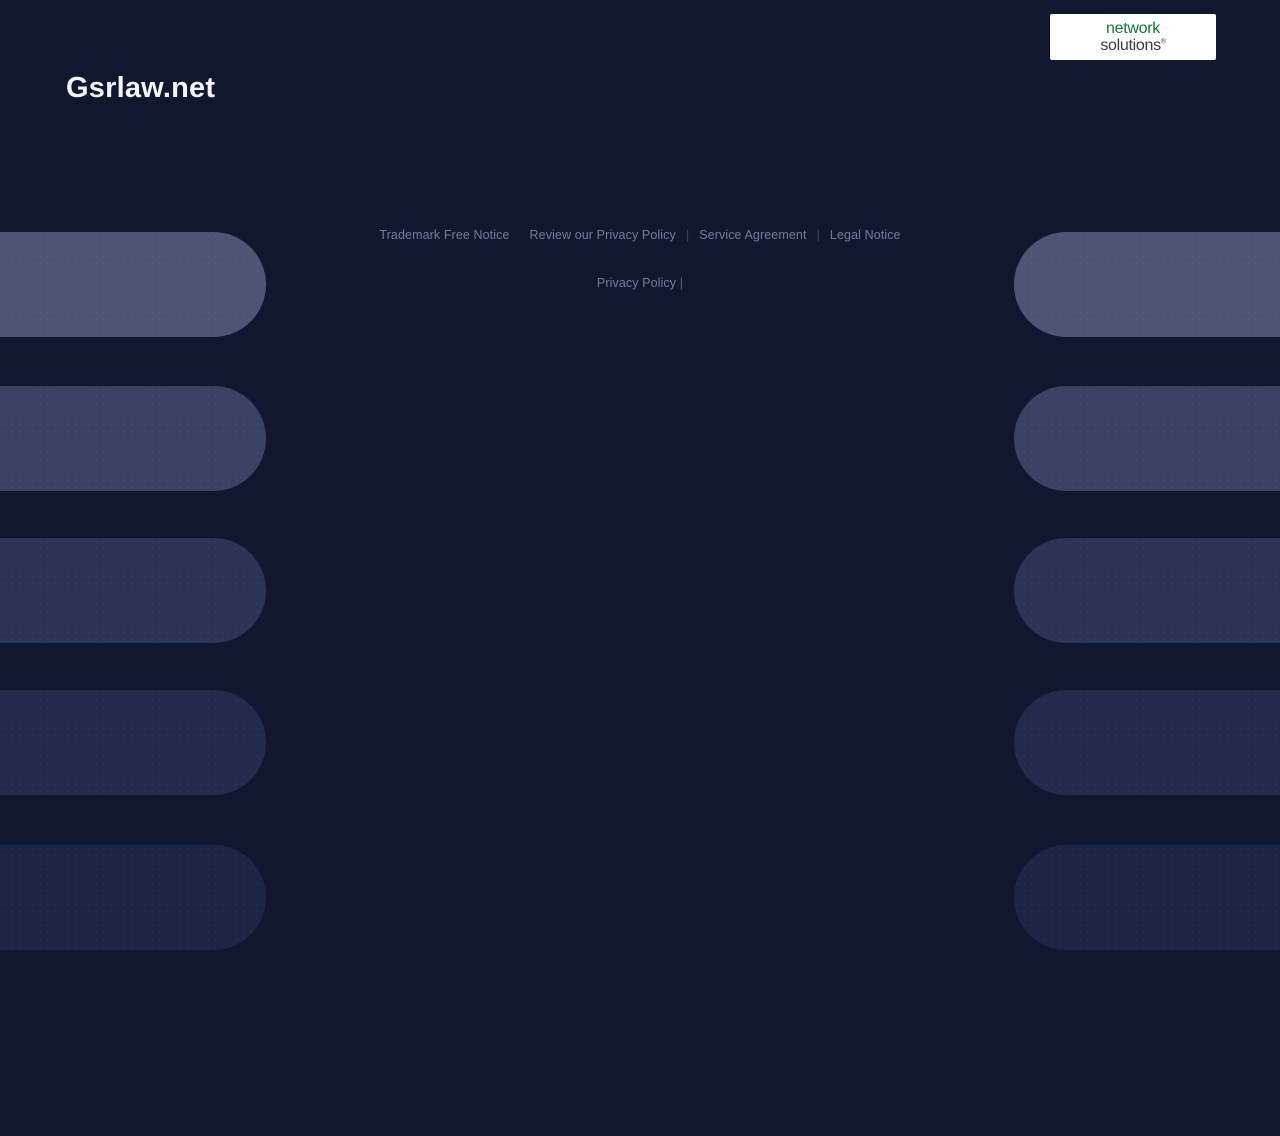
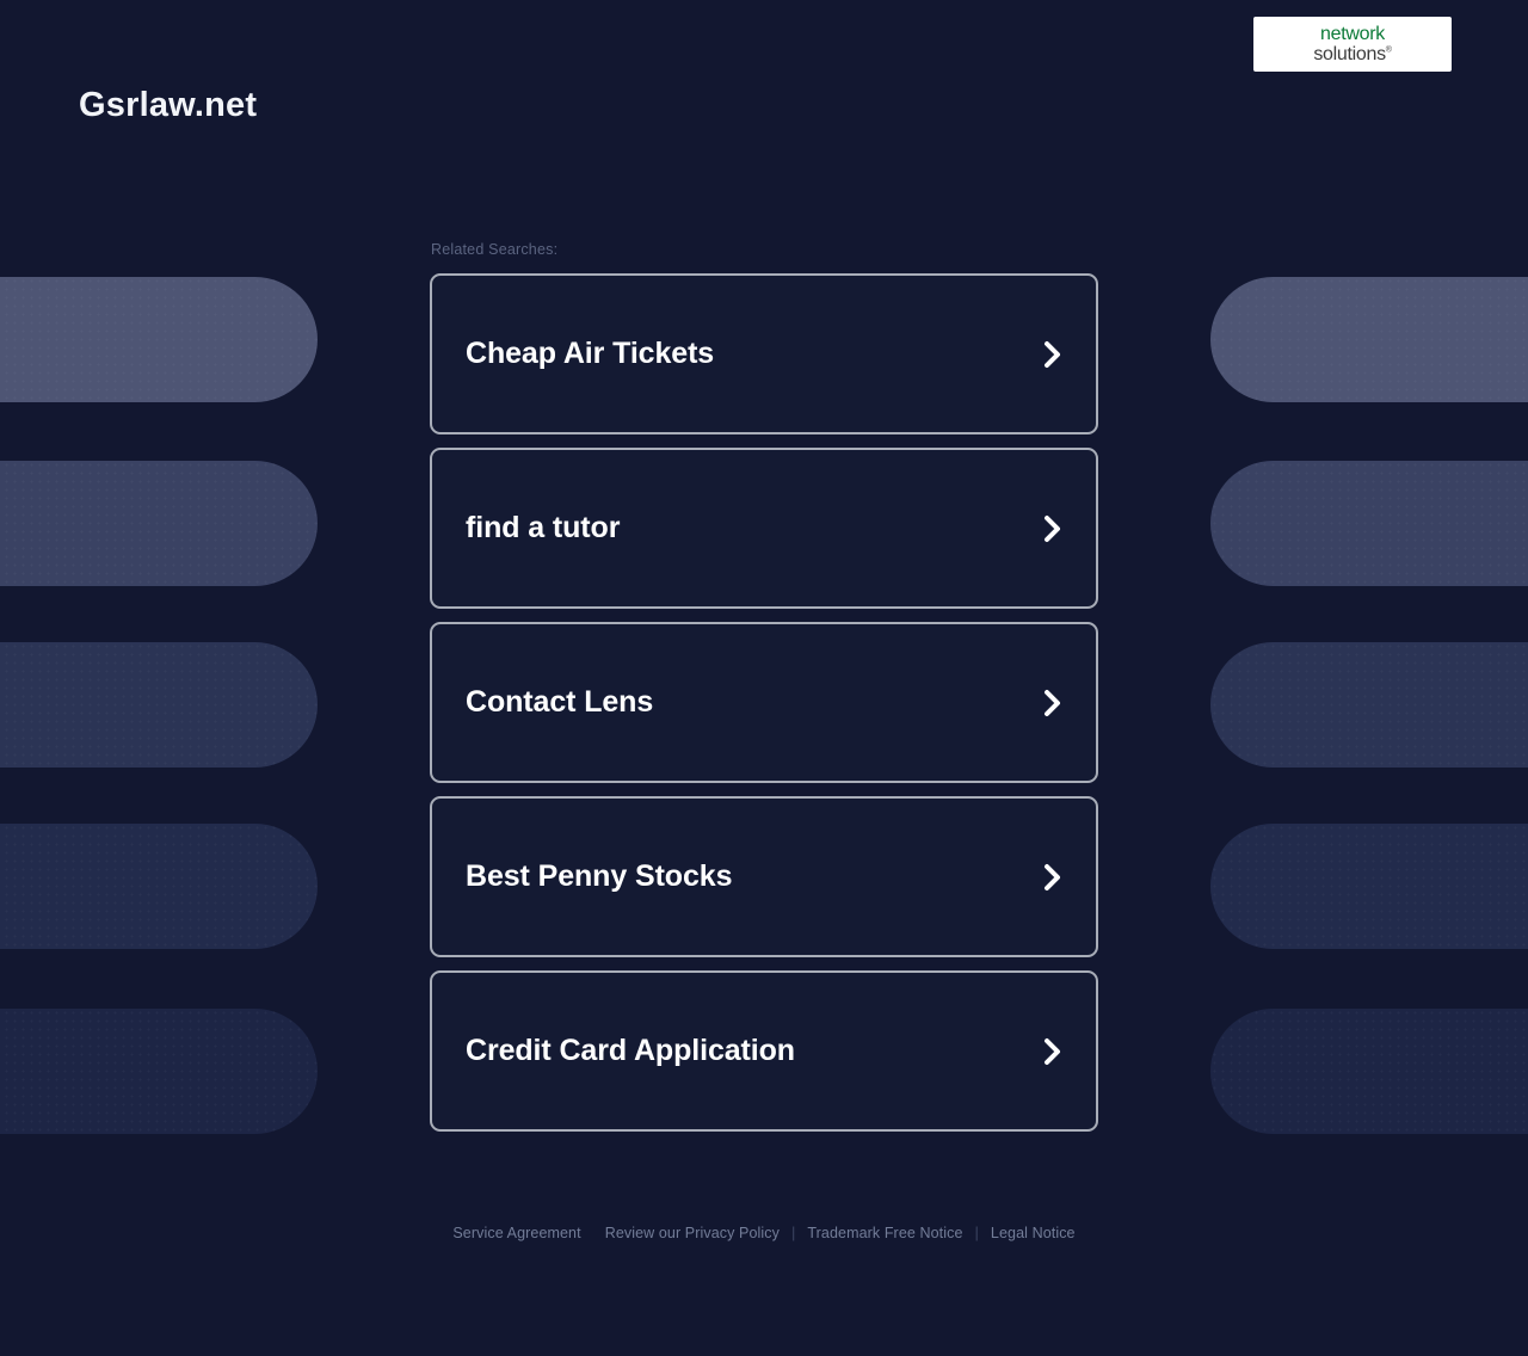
  Gsrlaw.net
  network
  solutions
+ Related Searches:
+ Cheap Air Tickets
+ find a tutor
+ Contact Lens
+ Best Penny Stocks
+ Credit Card Application
- Trademark Free Notice
+ Service Agreement
  Review our Privacy Policy
  |
- Service Agreement
+ Trademark Free Notice
  |
  Legal Notice
- Privacy Policy |
